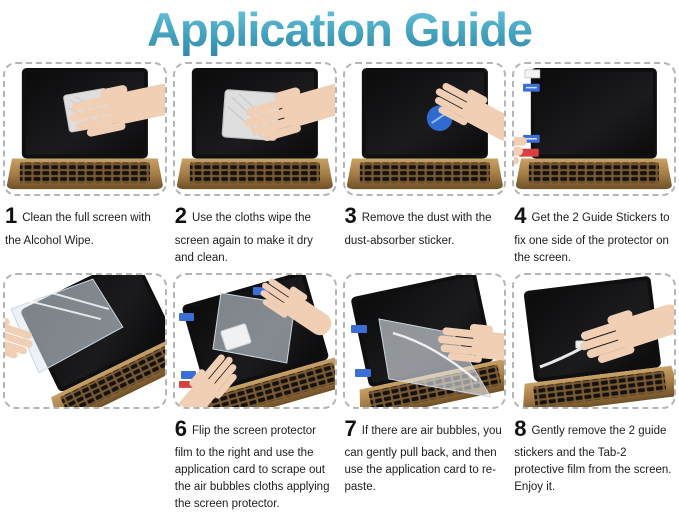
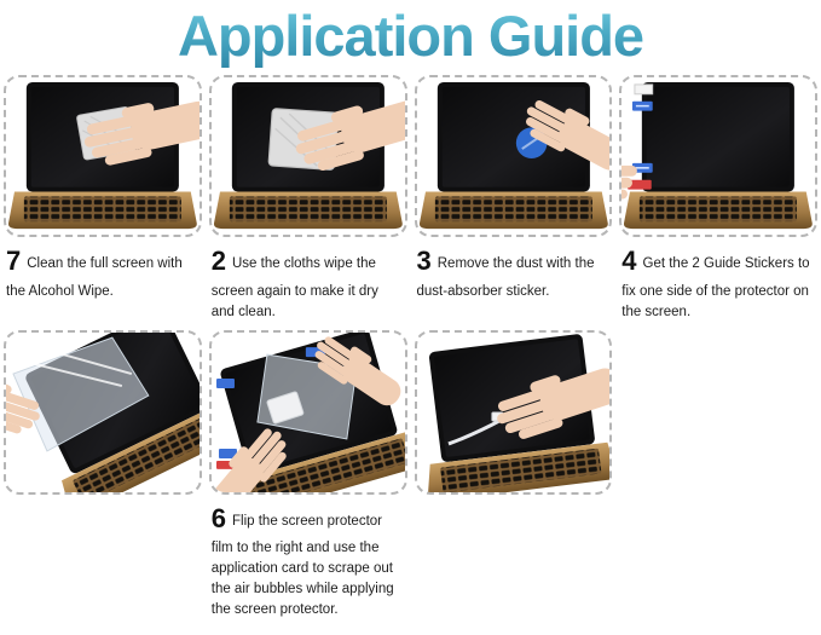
  Application Guide
- 1 Clean the full screen with the Alcohol Wipe.
+ 7 Clean the full screen with the Alcohol Wipe.
  2 Use the cloths wipe the screen again to make it dry and clean.
  3 Remove the dust with the dust-absorber sticker.
  4 Get the 2 Guide Stickers to fix one side of the protector on the screen.
- 6 Flip the screen protector film to the right and use the application card to scrape out the air bubbles cloths applying the screen protector.
+ 6 Flip the screen protector film to the right and use the application card to scrape out the air bubbles while applying the screen protector.
- 7 If there are air bubbles, you can gently pull back, and then use the application card to re-paste.
- 8 Gently remove the 2 guide stickers and the Tab-2 protective film from the screen. Enjoy it.
